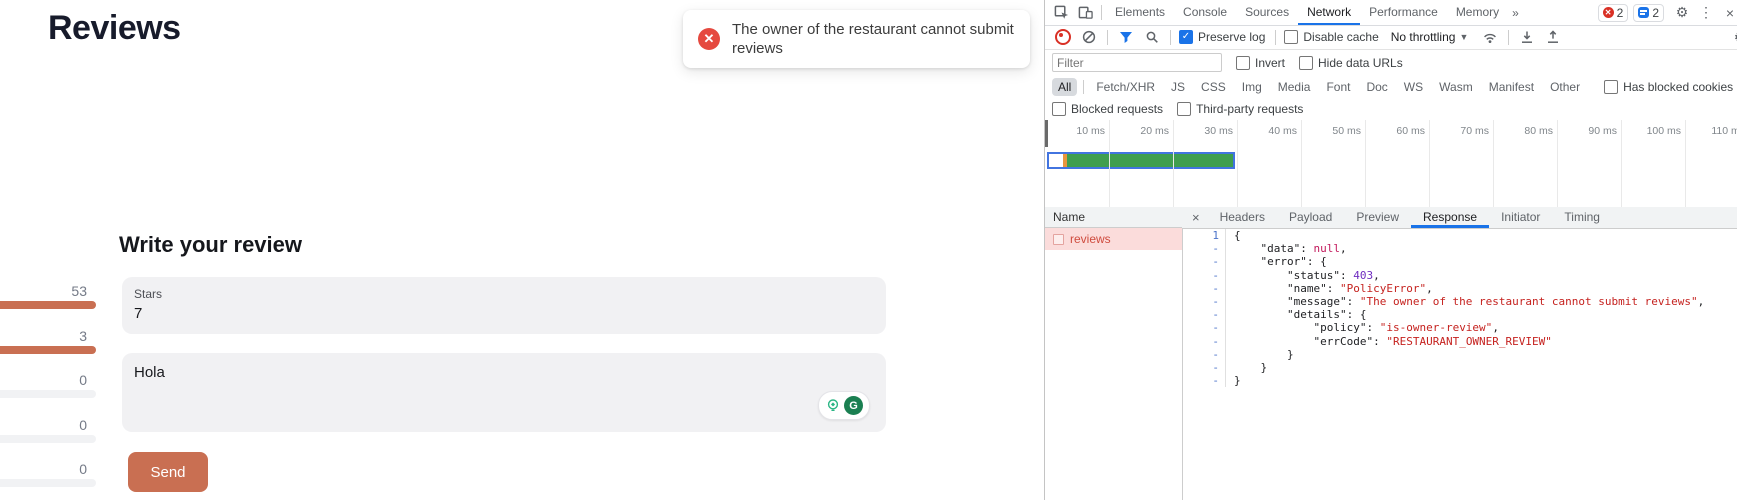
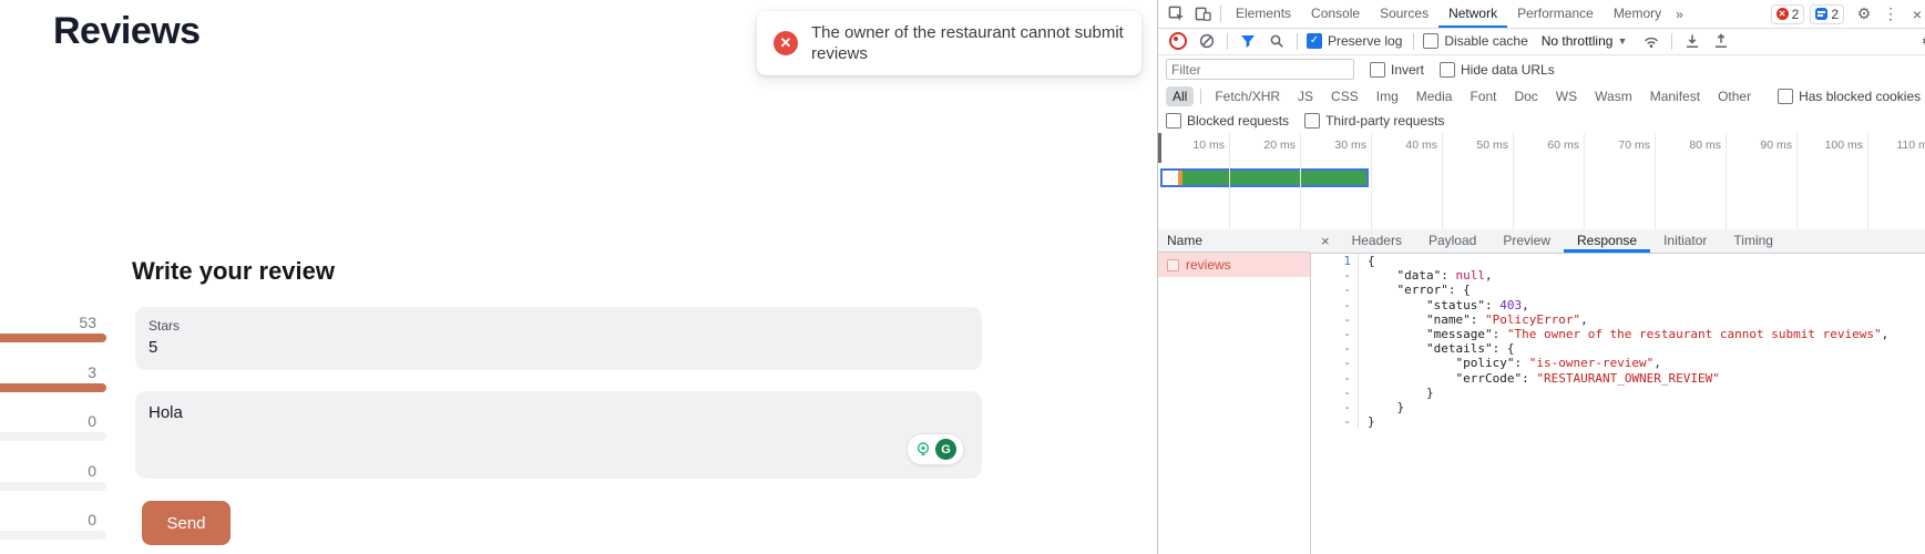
  Reviews
  ✕
  The owner of the restaurant cannot submit reviews
  53
  3
  0
  0
  0
  Write your review
  Stars
- 7
+ 5
  Hola
  G
  Send
  Elements
  Console
  Sources
  Network
  Performance
  Memory
  »
  ✕
  2
  2
  ⚙
  ⋮
  ×
  ✓
  Preserve log
  Disable cache
  No throttling
  ▼
  Filter
  Invert
  Hide data URLs
  All
  Fetch/XHR
  JS
  CSS
  Img
  Media
  Font
  Doc
  WS
  Wasm
  Manifest
  Other
  Has blocked cookies
  Blocked requests
  Third-party requests
  10 ms
  20 ms
  30 ms
  40 ms
  50 ms
  60 ms
  70 ms
  80 ms
  90 ms
  100 ms
  110 m
  Name
  reviews
  ×
  Headers
  Payload
  Preview
  Response
  Initiator
  Timing
  1
  {
  -
  "data": null,
  -
  "error": {
  -
  "status": 403,
  -
  "name": "PolicyError",
  -
  "message": "The owner of the restaurant cannot submit reviews",
  -
  "details": {
  -
  "policy": "is-owner-review",
  -
  "errCode": "RESTAURANT_OWNER_REVIEW"
  -
  }
  -
  }
  -
  }
